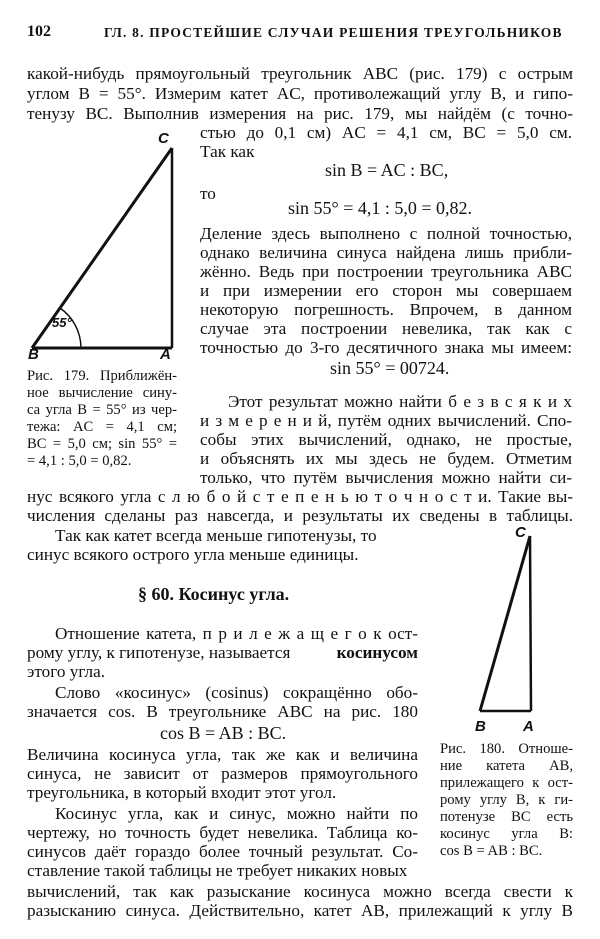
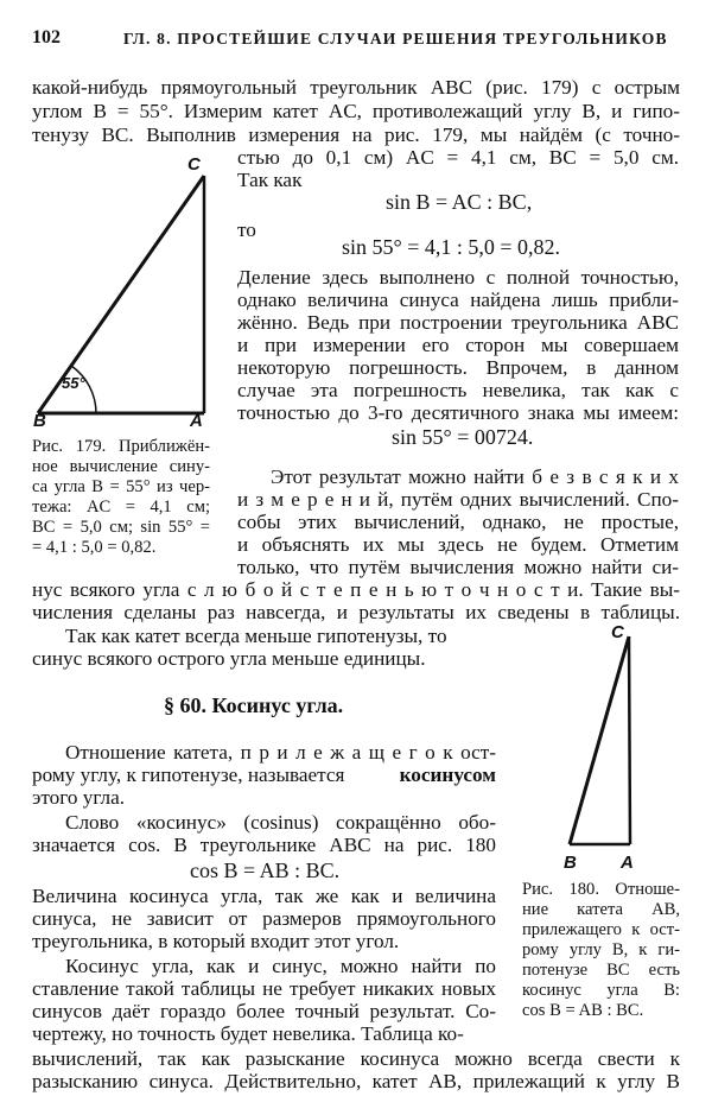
  102
  ГЛ. 8. ПРОСТЕЙШИЕ СЛУЧАИ РЕШЕНИЯ ТРЕУГОЛЬНИКОВ
  какой-нибудь прямоугольный треугольник ABC (рис. 179) с острым
  углом B = 55°. Измерим катет AC, противолежащий углу B, и гипо-
  тенузу BC. Выполнив измерения на рис. 179, мы найдём (с точно-
  стью до 0,1 см) AC = 4,1 см, BC = 5,0 см.
  Так как
  sin B = AC : BC,
  то
  sin 55° = 4,1 : 5,0 = 0,82.
  Деление здесь выполнено с полной точностью,
  однако величина синуса найдена лишь прибли-
  жённо. Ведь при построении треугольника ABC
  и при измерении его сторон мы совершаем
  некоторую погрешность. Впрочем, в данном
- случае эта построении невелика, так как с
+ случае эта погрешность невелика, так как с
  точностью до 3-го десятичного знака мы имеем:
  sin 55° = 00724.
  C
  B
  A
  55°
  Рис. 179. Приближён-
  ное вычисление сину-
  са угла B = 55° из чер-
  тежа: AC = 4,1 см;
  BC = 5,0 см; sin 55° =
  = 4,1 : 5,0 = 0,82.
  Этот результат можно найти б е з в с я к и х
  и з м е р е н и й, путём одних вычислений. Спо-
  собы этих вычислений, однако, не простые,
  и объяснять их мы здесь не будем. Отметим
  только, что путём вычисления можно найти си-
  нус всякого угла с л ю б о й с т е п е н ь ю т о ч н о с т и. Такие вы-
  числения сделаны раз навсегда, и результаты их сведены в таблицы.
  Так как катет всегда меньше гипотенузы, то
  синус всякого острого угла меньше единицы.
  § 60. Косинус угла.
  Отношение катета, п р и л е ж а щ е г о к ост-
  рому углу, к гипотенузе, называется
  косинусом
  этого угла.
  Слово «косинус» (cosinus) сокращённо обо-
  значается cos. В треугольнике ABC на рис. 180
  cos B = AB : BC.
  Величина косинуса угла, так же как и величина
  синуса, не зависит от размеров прямоугольного
  треугольника, в который входит этот угол.
  Косинус угла, как и синус, можно найти по
- чертежу, но точность будет невелика. Таблица ко-
+ ставление такой таблицы не требует никаких новых
  синусов даёт гораздо более точный результат. Со-
- ставление такой таблицы не требует никаких новых
+ чертежу, но точность будет невелика. Таблица ко-
  вычислений, так как разыскание косинуса можно всегда свести к
  разысканию синуса. Действительно, катет AB, прилежащий к углу B
  C
  B
  A
  Рис. 180. Отноше-
  ние катета AB,
  прилежащего к ост-
  рому углу B, к ги-
  потенузе BC есть
  косинус угла B:
  cos B = AB : BC.
